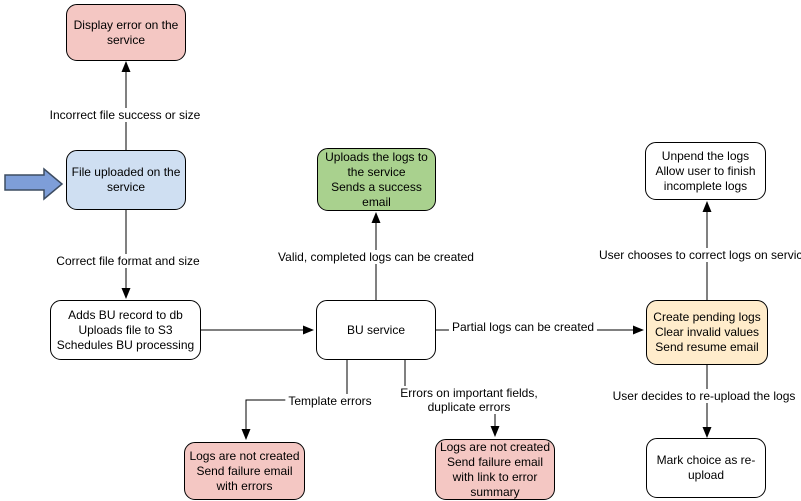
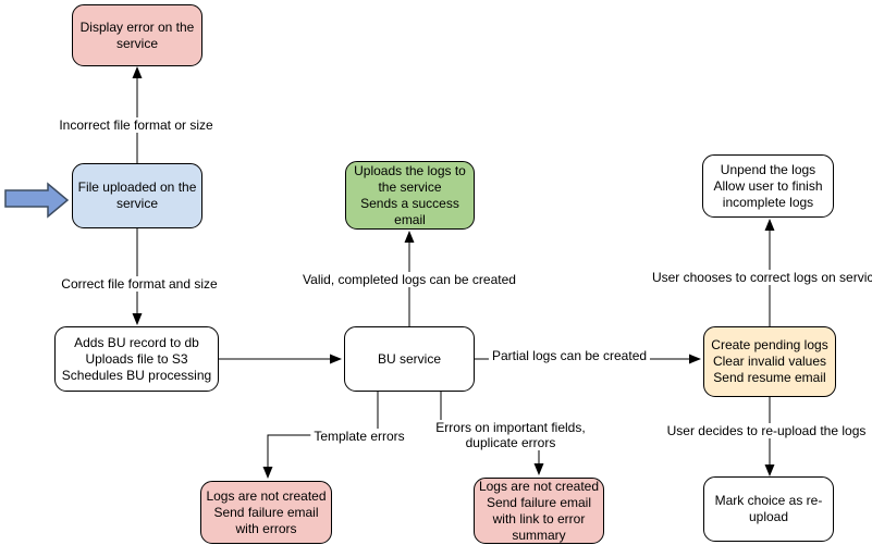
  Display error on the
  service
  File uploaded on the
  service
  Adds BU record to db
  Uploads file to S3
  Schedules BU processing
  BU service
  Uploads the logs to
  the service
  Sends a success
  email
  Unpend the logs
  Allow user to finish
  incomplete logs
  Create pending logs
  Clear invalid values
  Send resume email
  Mark choice as re-
  upload
  Logs are not created
  Send failure email
  with errors
  Logs are not created
  Send failure email
  with link to error
  summary
- Incorrect file success or size
+ Incorrect file format or size
  Correct file format and size
  Valid, completed logs can be created
  Partial logs can be created
  Template errors
  Errors on important fields,
  duplicate errors
  User chooses to correct logs on servic
  User decides to re-upload the logs
